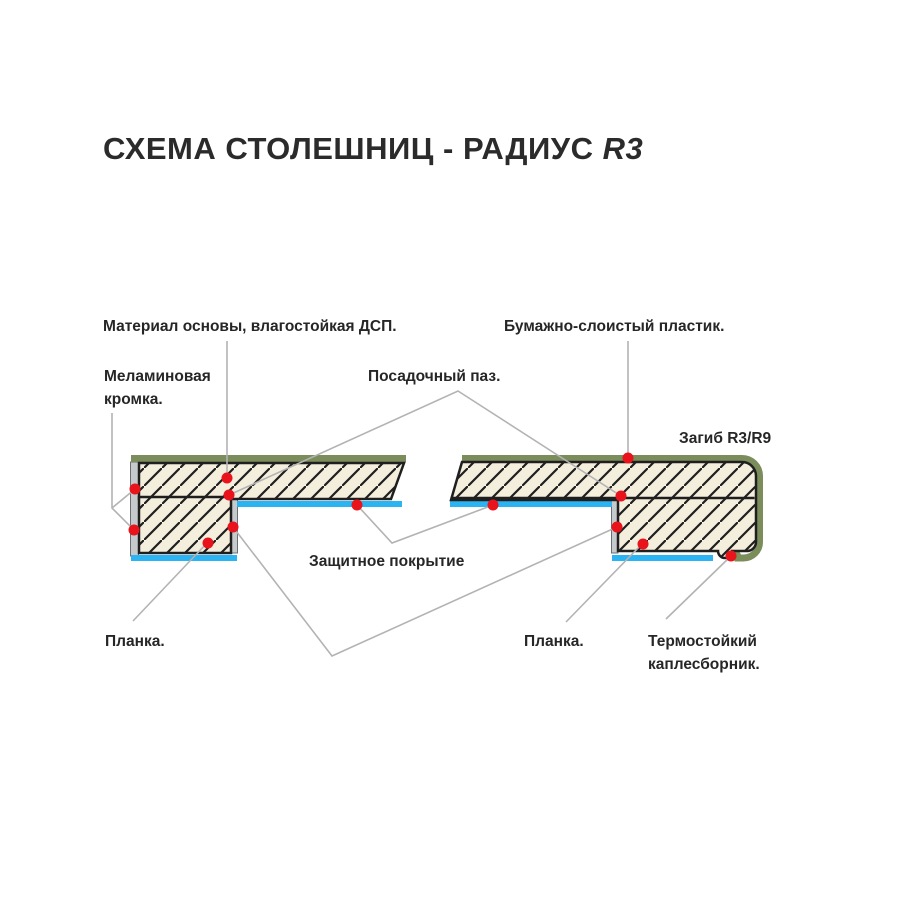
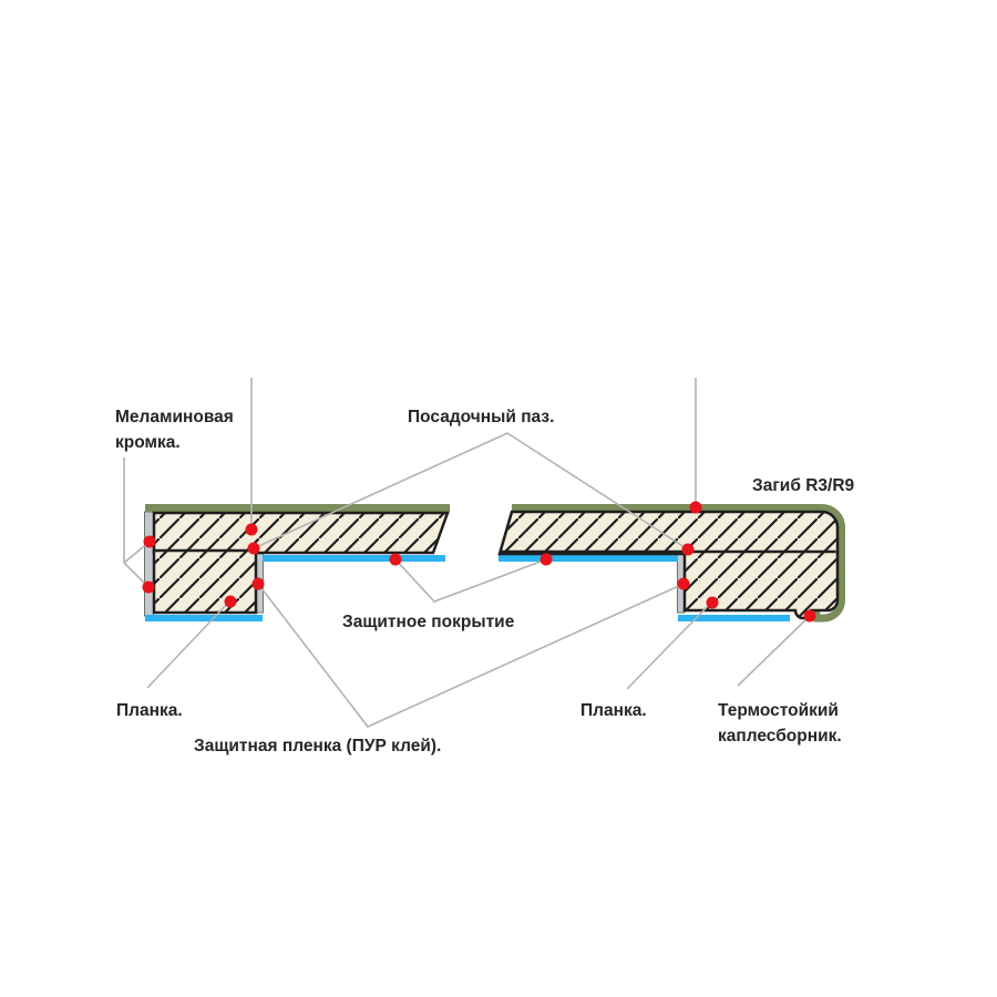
- СХЕМА СТОЛЕШНИЦ - РАДИУС R3
- Материал основы, влагостойкая ДСП.
- Бумажно-слоистый пластик.
  Меламиновая
  кромка.
  Посадочный паз.
  Загиб R3/R9
  Защитное покрытие
  Планка.
+ Защитная пленка (ПУР клей).
  Планка.
  Термостойкий
  каплесборник.
